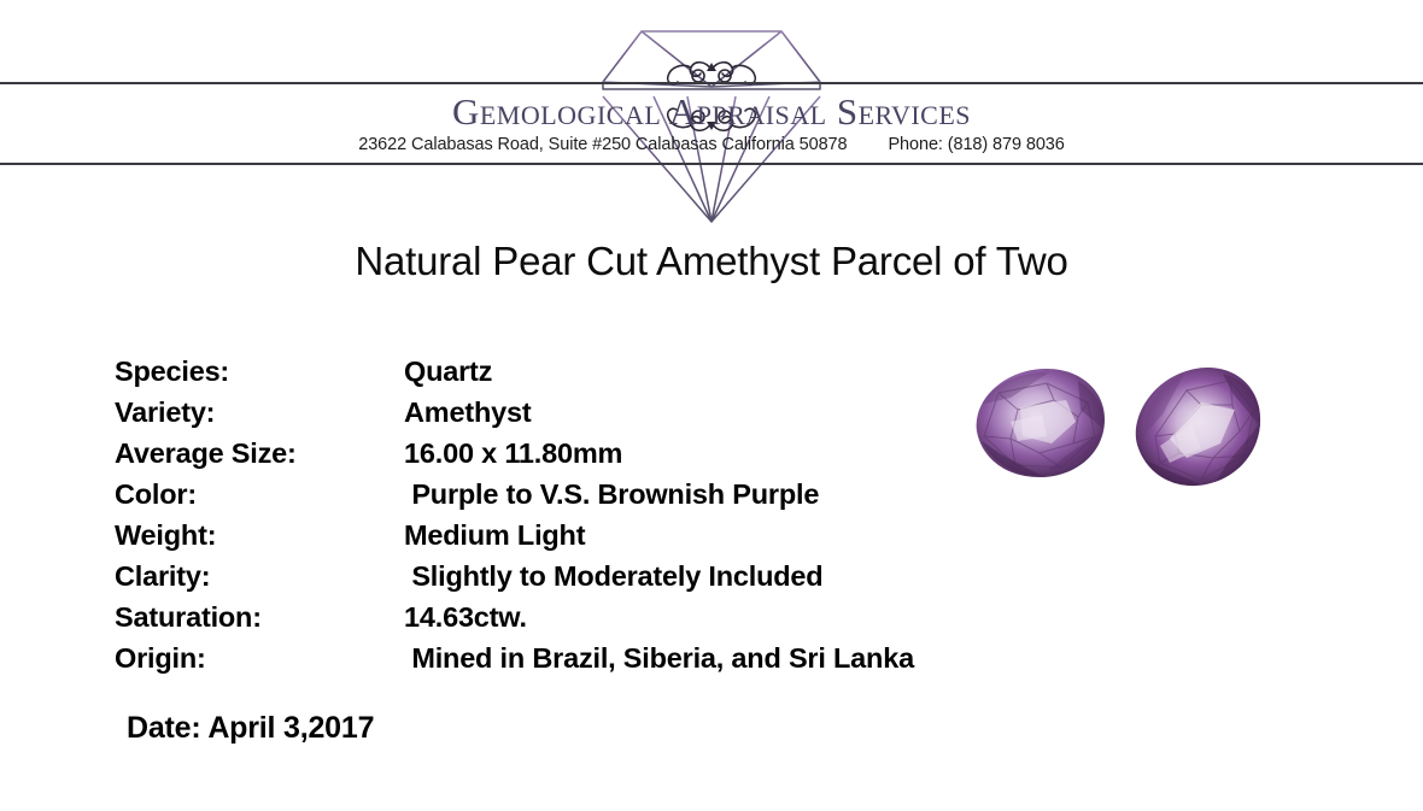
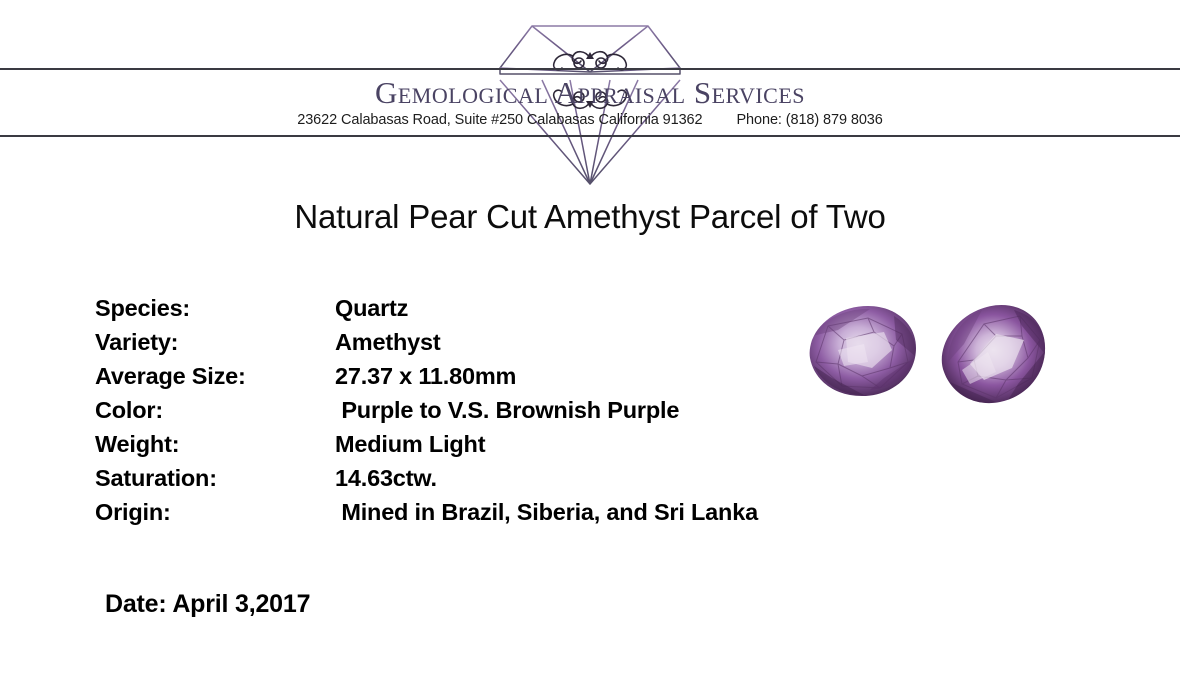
  Gemological Appraisal Services
- 23622 Calabasas Road, Suite #250 Calabasas California 50878 Phone: (818) 879 8036
+ 23622 Calabasas Road, Suite #250 Calabasas California 91362 Phone: (818) 879 8036
  Natural Pear Cut Amethyst Parcel of Two
  Species:
  Quartz
  Variety:
  Amethyst
  Average Size:
- 16.00 x 11.80mm
+ 27.37 x 11.80mm
  Color:
  Purple to V.S. Brownish Purple
  Weight:
  Medium Light
- Clarity:
- Slightly to Moderately Included
  Saturation:
  14.63ctw.
  Origin:
  Mined in Brazil, Siberia, and Sri Lanka
  Date: April 3,2017
